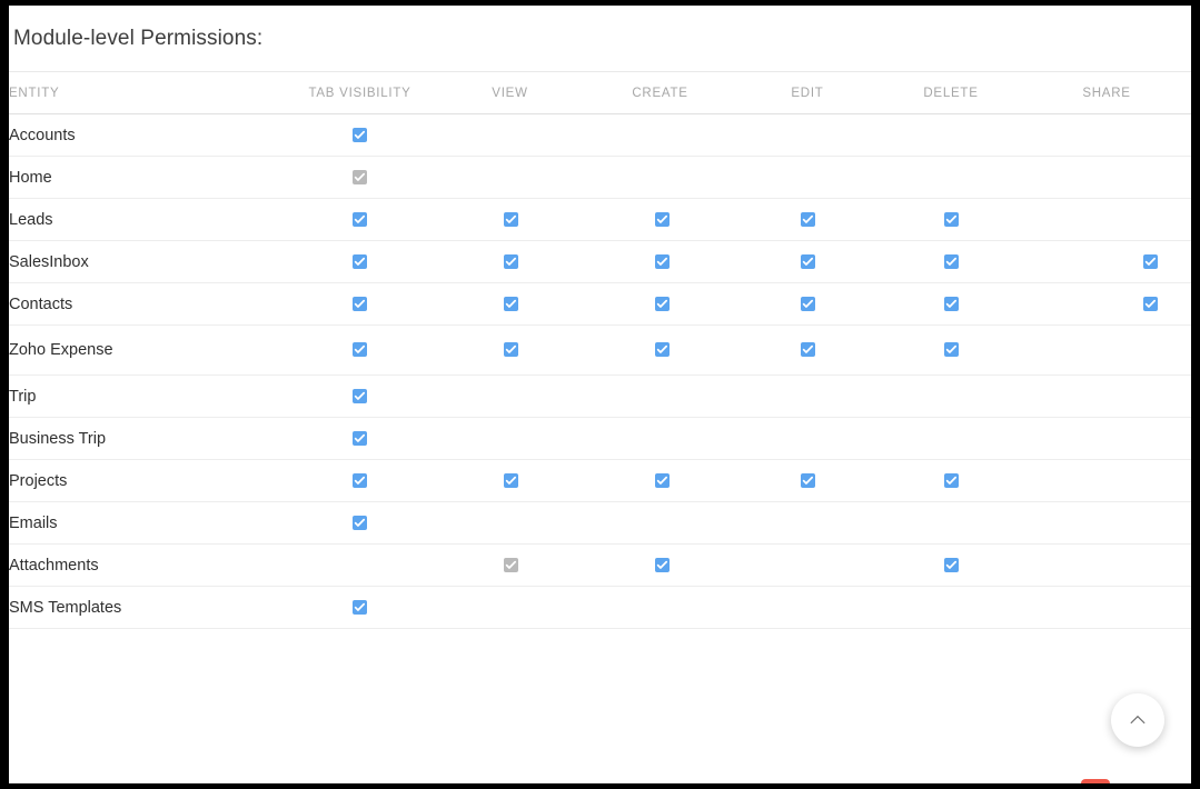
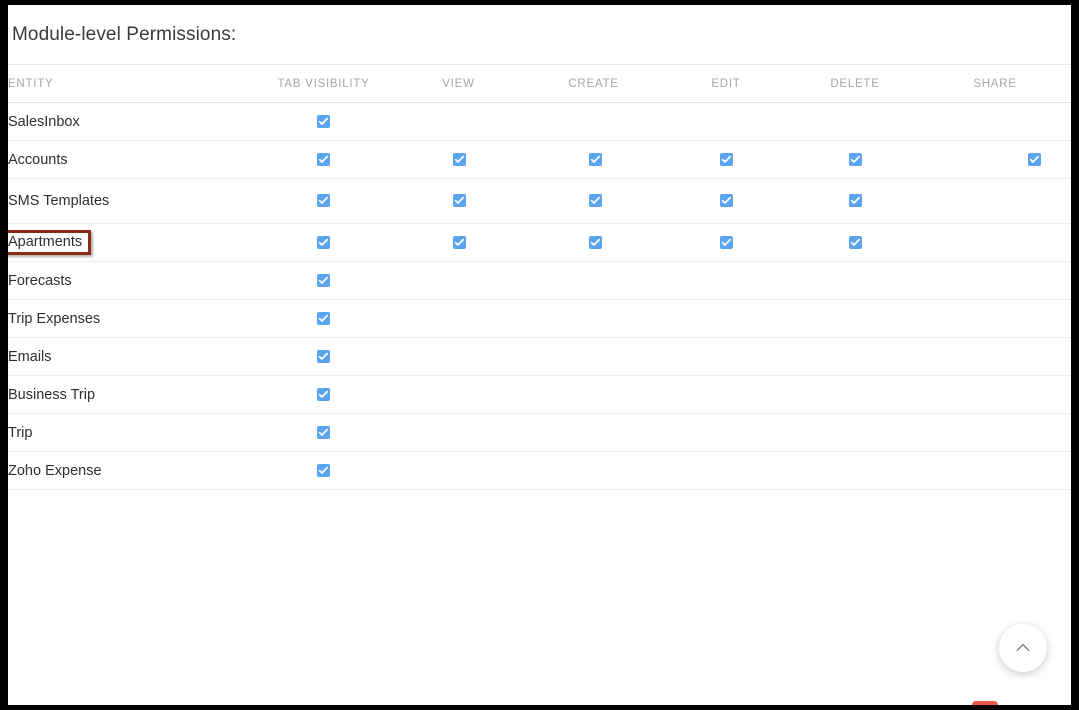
  Module-level Permissions:
  ENTITY	TAB VISIBILITY	VIEW	CREATE	EDIT	DELETE	SHARE
- Accounts
+ SalesInbox
- Home
- Leads
- SalesInbox
+ Accounts
- Contacts
- Zoho Expense
+ SMS Templates
+ Apartments
+ Forecasts
+ Trip Expenses
- Trip
+ Emails
  Business Trip
- Projects
- Emails
+ Trip
- Attachments
- SMS Templates
+ Zoho Expense
